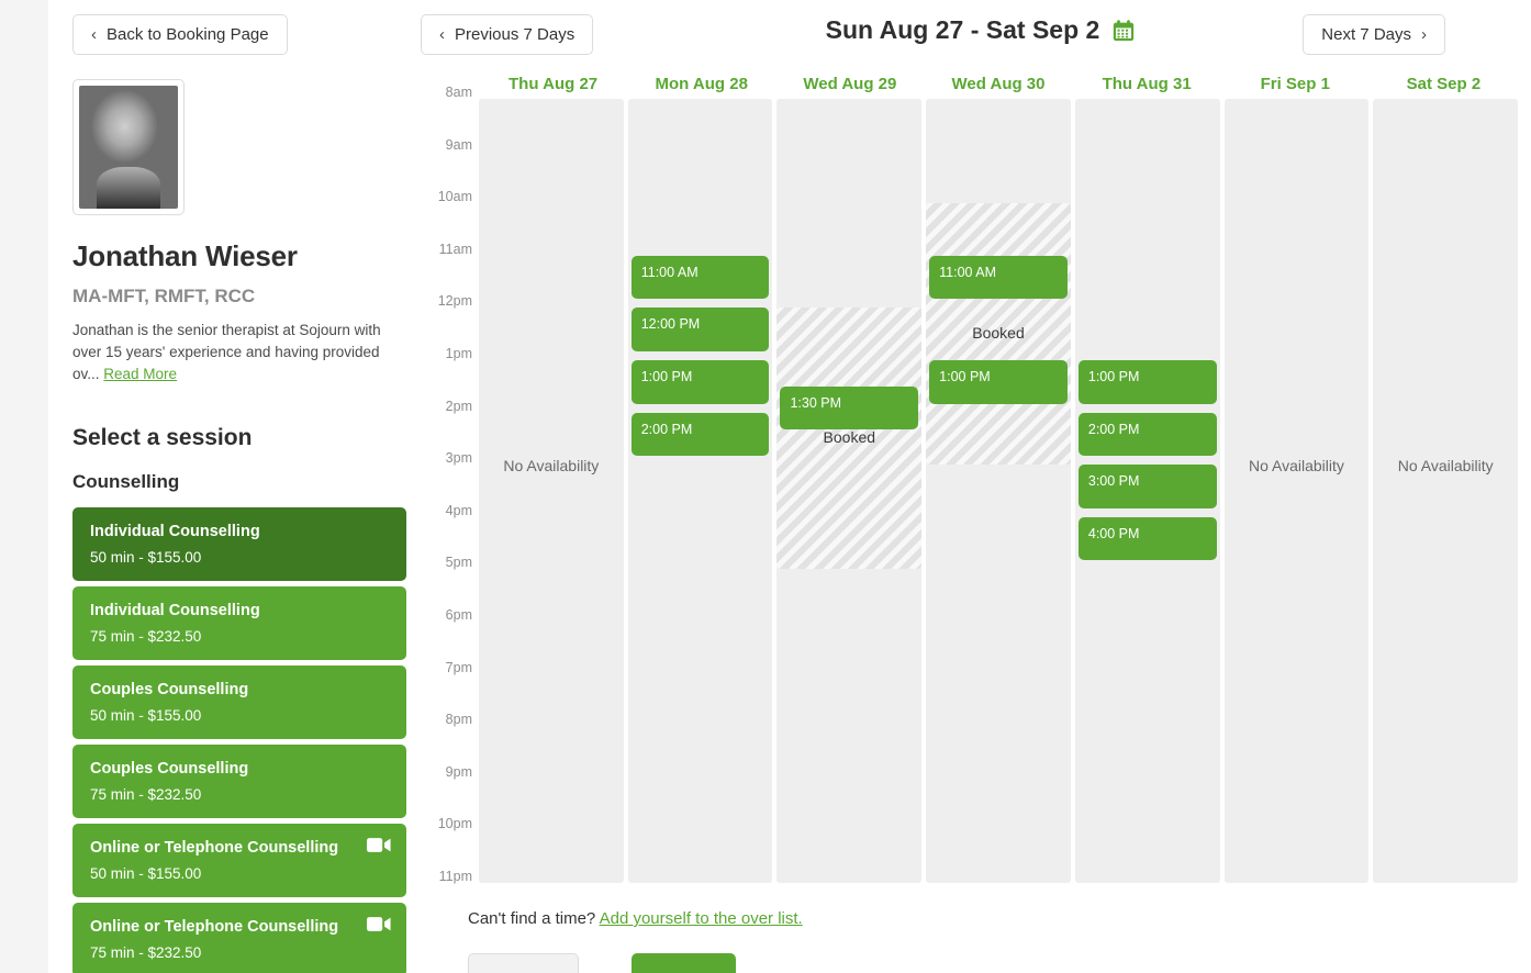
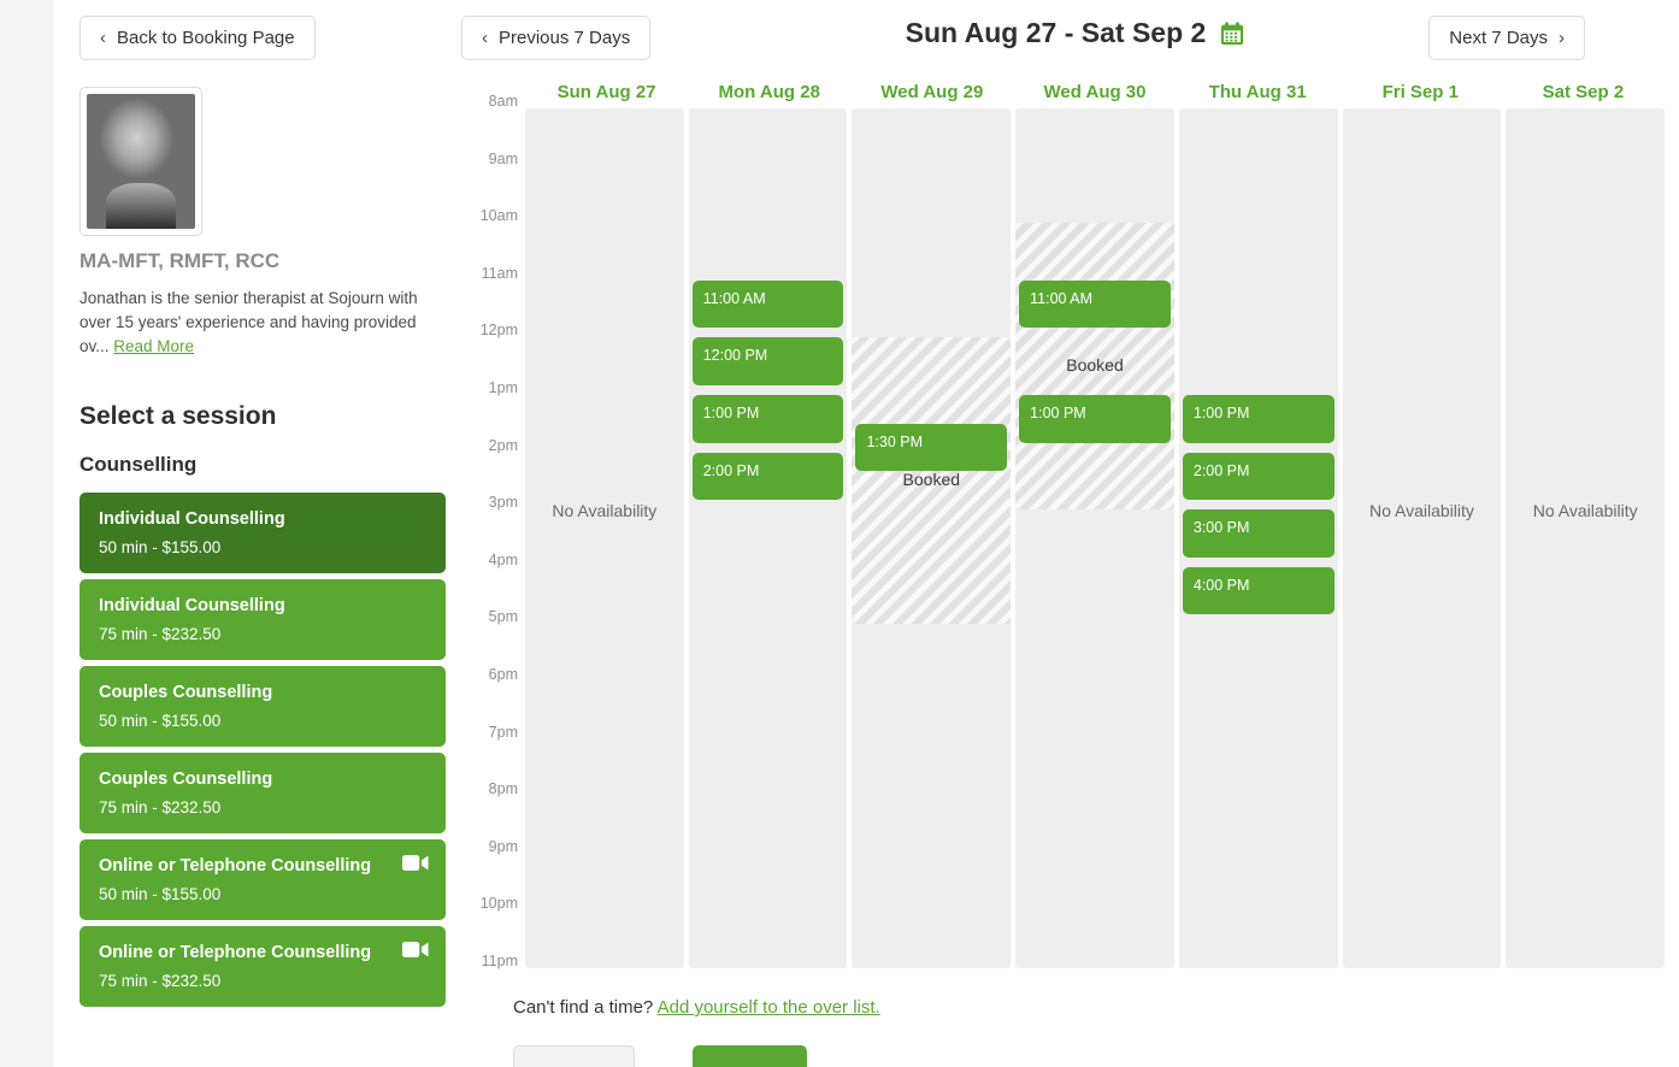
  ‹
  Back to Booking Page
- Jonathan Wieser
  MA-MFT, RMFT, RCC
  Jonathan is the senior therapist at Sojourn with over 15 years' experience and having provided ov... Read More
  Select a session
  Counselling
  Individual Counselling
  50 min - $155.00
  Individual Counselling
  75 min - $232.50
  Couples Counselling
  50 min - $155.00
  Couples Counselling
  75 min - $232.50
  Online or Telephone Counselling
  50 min - $155.00
  Online or Telephone Counselling
  75 min - $232.50
  ‹
  Previous 7 Days
  Sun Aug 27 - Sat Sep 2
  Next 7 Days
  ›
- Thu Aug 27
+ Sun Aug 27
  Mon Aug 28
  Wed Aug 29
  Wed Aug 30
  Thu Aug 31
  Fri Sep 1
  Sat Sep 2
  8am
  9am
  10am
  11am
  12pm
  1pm
  2pm
  3pm
  4pm
  5pm
  6pm
  7pm
  8pm
  9pm
  10pm
  11pm
  No Availability
  11:00 AM
  12:00 PM
  1:00 PM
  2:00 PM
  Booked
  1:30 PM
  Booked
  11:00 AM
  1:00 PM
  1:00 PM
  2:00 PM
  3:00 PM
  4:00 PM
  No Availability
  No Availability
  Can't find a time? Add yourself to the over list.
